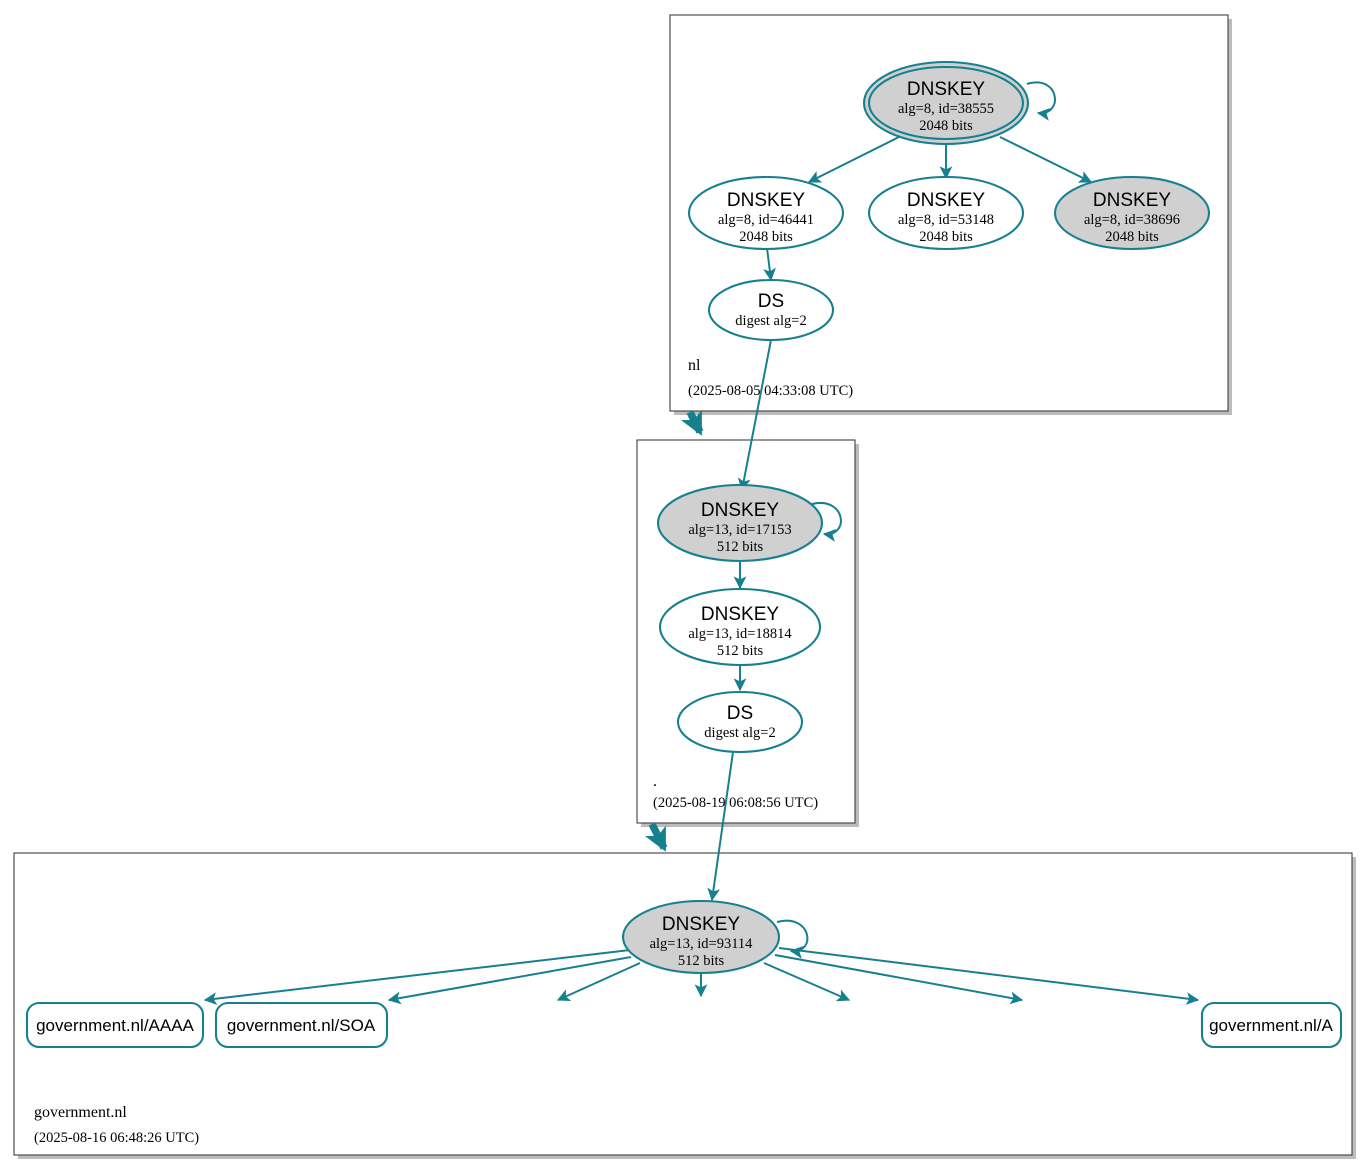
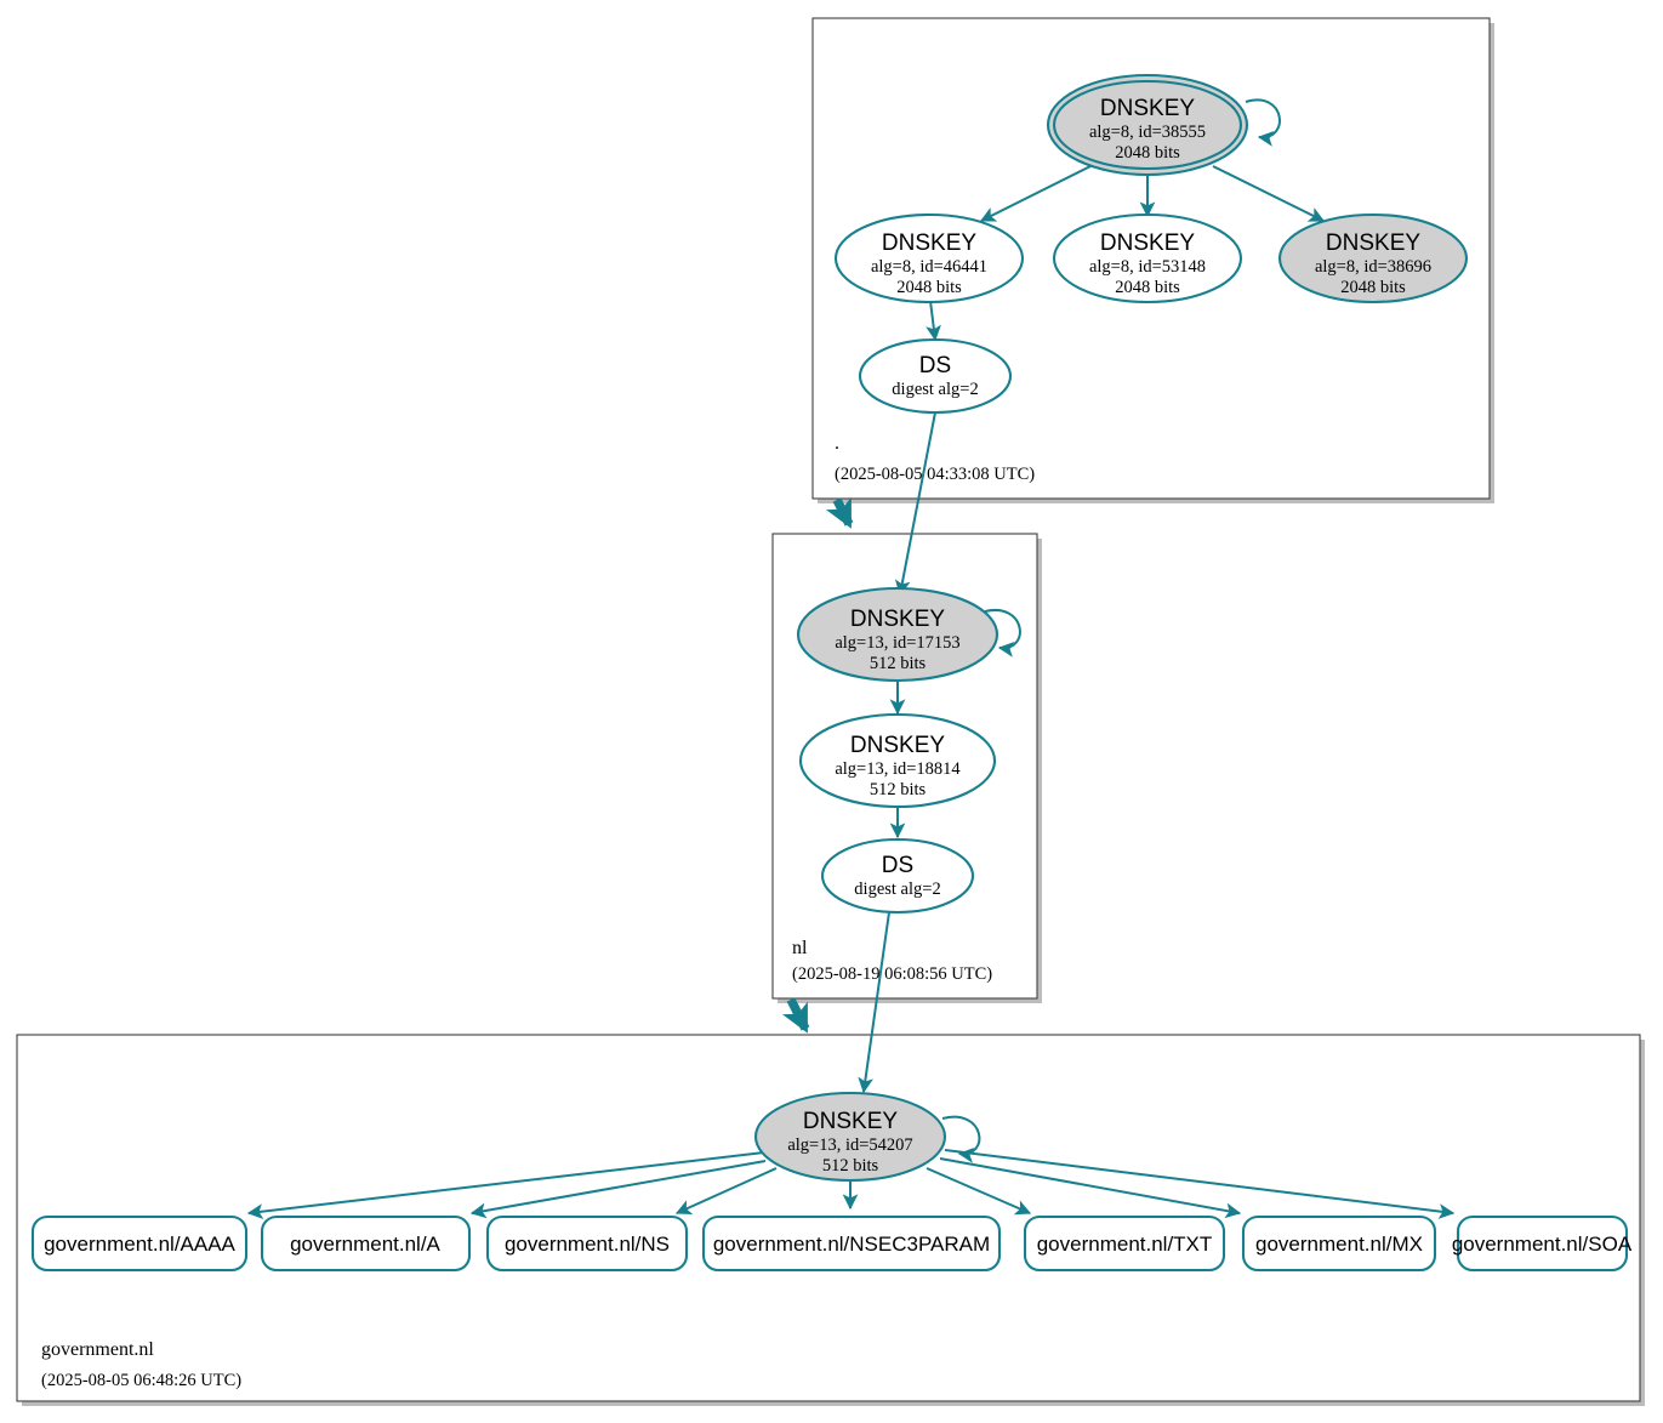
  DNSKEY
  alg=8, id=38555
  2048 bits
  DNSKEY
  alg=8, id=46441
  2048 bits
  DNSKEY
  alg=8, id=53148
  2048 bits
  DNSKEY
  alg=8, id=38696
  2048 bits
  DS
  digest alg=2
- nl
+ .
  (2025-08-05 04:33:08 UTC)
  DNSKEY
  alg=13, id=17153
  512 bits
  DNSKEY
  alg=13, id=18814
  512 bits
  DS
  digest alg=2
- .
+ nl
  (2025-08-19 06:08:56 UTC)
  DNSKEY
- alg=13, id=93114
+ alg=13, id=54207
  512 bits
  government.nl/AAAA
- government.nl/SOA
+ government.nl/A
+ government.nl/NS
+ government.nl/NSEC3PARAM
+ government.nl/TXT
+ government.nl/MX
- government.nl/A
+ government.nl/SOA
  government.nl
- (2025-08-16 06:48:26 UTC)
+ (2025-08-05 06:48:26 UTC)
